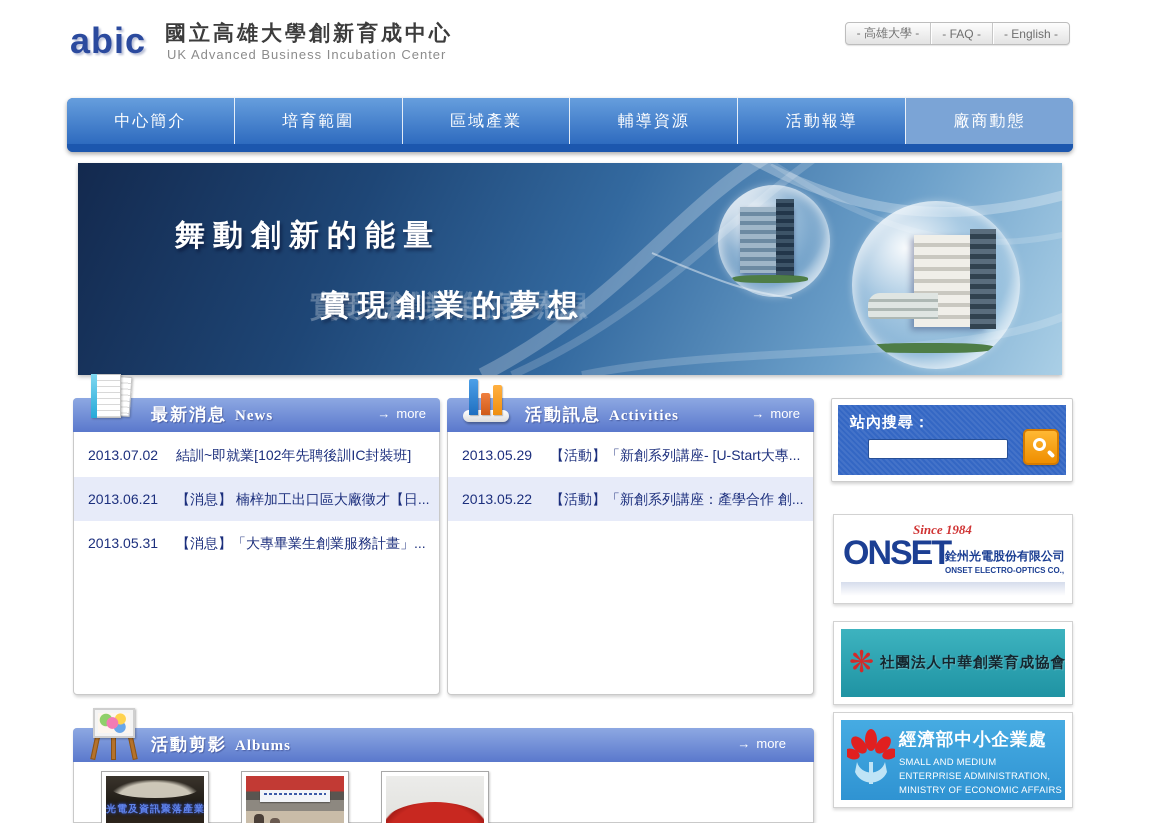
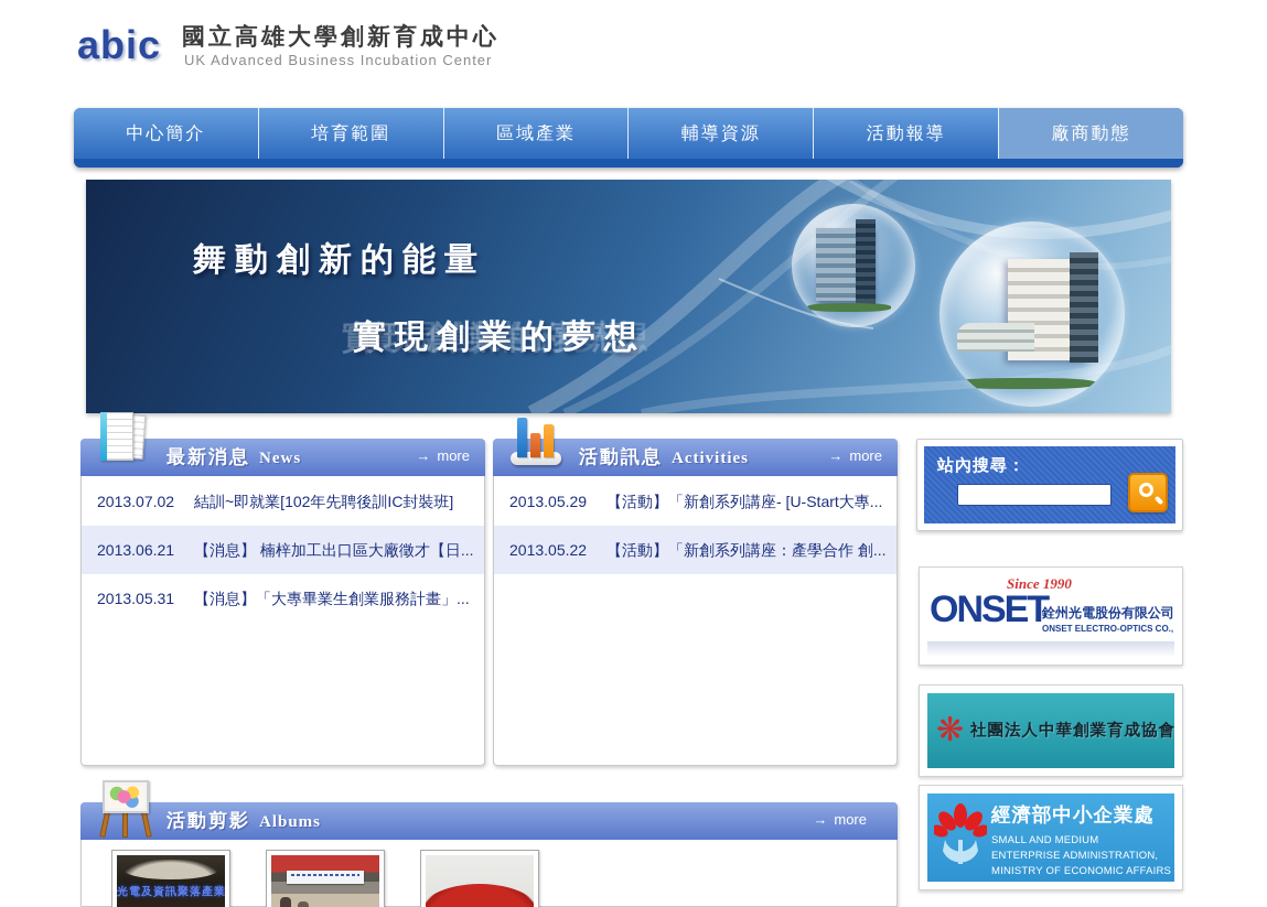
  abic
  國立高雄大學創新育成中心
  UK Advanced Business Incubation Center
- - 高雄大學 -
- - FAQ -
- - English -
  中心簡介
  培育範圍
  區域產業
  輔導資源
  活動報導
  廠商動態
  舞動創新的能量
  實現創業的夢想
  最新消息 News
  → more
  2013.07.02 結訓~即就業[102年先聘後訓IC封裝班]
  2013.06.21 【消息】 楠梓加工出口區大廠徵才【日...
  2013.05.31 【消息】「大專畢業生創業服務計畫」...
  活動訊息 Activities
  → more
  2013.05.29 【活動】「新創系列講座- [U-Start大專...
  2013.05.22 【活動】「新創系列講座：產學合作 創...
  站內搜尋：
- Since 1984
+ Since 1990
  ONSET
  銓州光電股份有限公司
  ONSET ELECTRO-OPTICS CO.,
  ❋
  社團法人中華創業育成協會
  經濟部中小企業處
  SMALL AND MEDIUM
  ENTERPRISE ADMINISTRATION,
  MINISTRY OF ECONOMIC AFFAIRS
  活動剪影 Albums
  → more
  光電及資訊聚落產業
